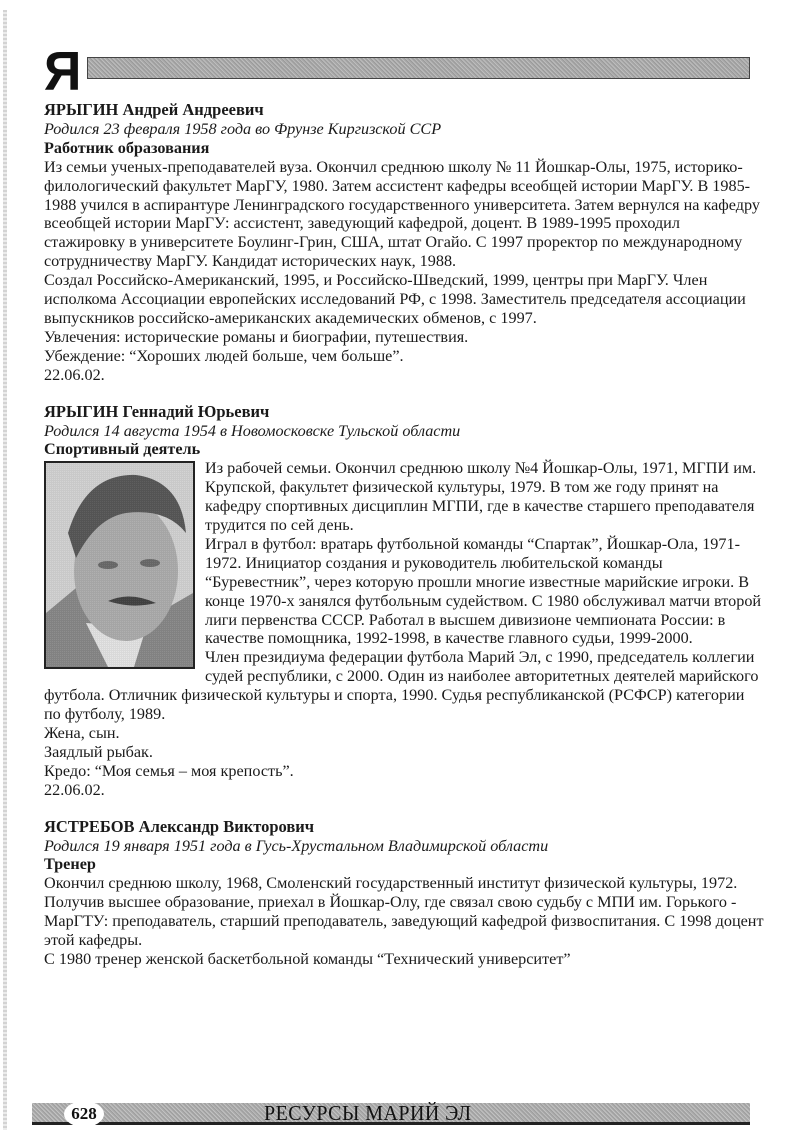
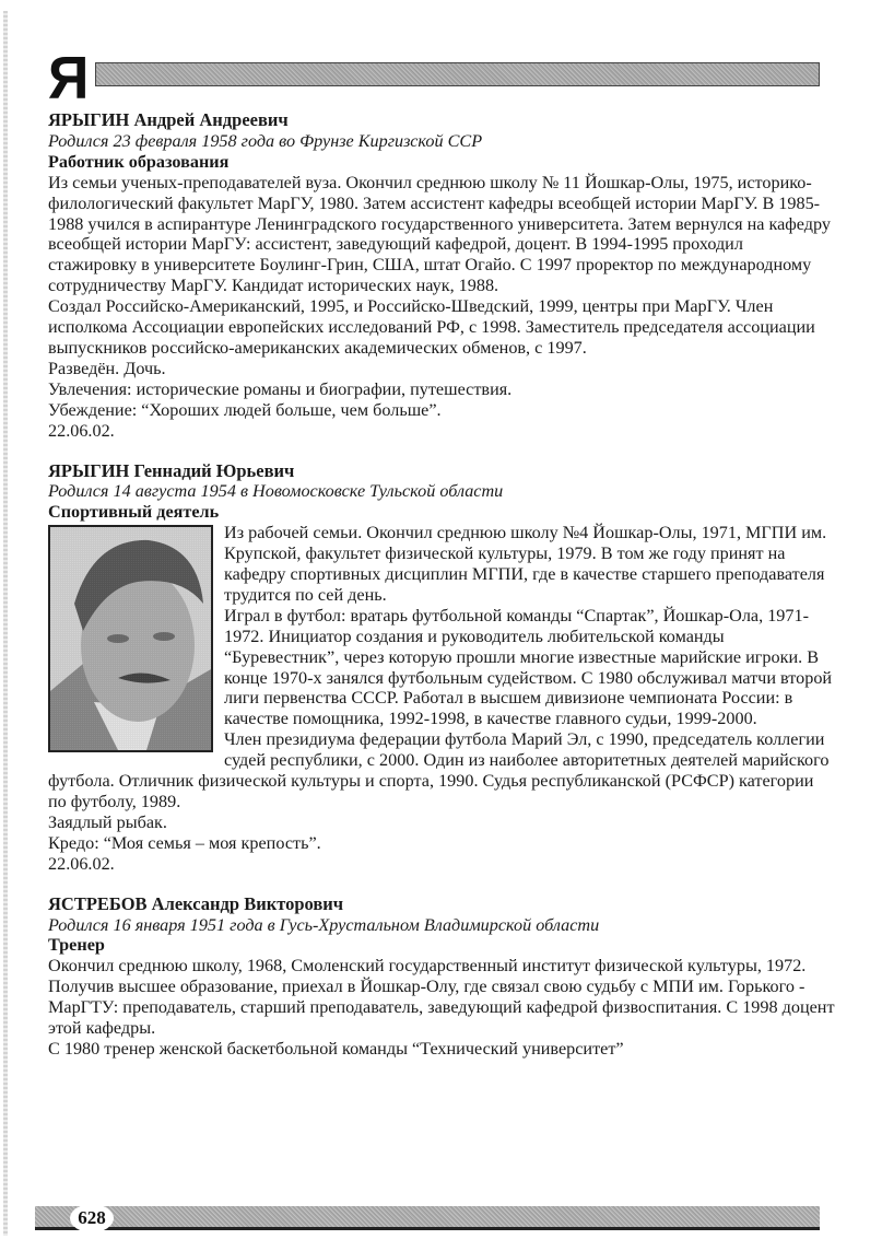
  Я
  ЯРЫГИН Андрей Андреевич
  Родился 23 февраля 1958 года во Фрунзе Киргизской ССР
  Работник образования
- Из семьи ученых-преподавателей вуза. Окончил среднюю школу № 11 Йошкар-Олы, 1975, историко-филологический факультет МарГУ, 1980. Затем ассистент кафедры всеобщей истории МарГУ. В 1985-1988 учился в аспирантуре Ленинградского государственного университета. Затем вернулся на кафедру всеобщей истории МарГУ: ассистент, заведующий кафедрой, доцент. В 1989-1995 проходил стажировку в университете Боулинг-Грин, США, штат Огайо. С 1997 проректор по международному сотрудничеству МарГУ. Кандидат исторических наук, 1988.
+ Из семьи ученых-преподавателей вуза. Окончил среднюю школу № 11 Йошкар-Олы, 1975, историко-филологический факультет МарГУ, 1980. Затем ассистент кафедры всеобщей истории МарГУ. В 1985-1988 учился в аспирантуре Ленинградского государственного университета. Затем вернулся на кафедру всеобщей истории МарГУ: ассистент, заведующий кафедрой, доцент. В 1994-1995 проходил стажировку в университете Боулинг-Грин, США, штат Огайо. С 1997 проректор по международному сотрудничеству МарГУ. Кандидат исторических наук, 1988.
  Создал Российско-Американский, 1995, и Российско-Шведский, 1999, центры при МарГУ. Член исполкома Ассоциации европейских исследований РФ, с 1998. Заместитель председателя ассоциации выпускников российско-американских академических обменов, с 1997.
+ Разведён. Дочь.
  Увлечения: исторические романы и биографии, путешествия.
  Убеждение: “Хороших людей больше, чем больше”.
  22.06.02.
  ЯРЫГИН Геннадий Юрьевич
  Родился 14 августа 1954 в Новомосковске Тульской области
  Спортивный деятель
  Из рабочей семьи. Окончил среднюю школу №4 Йошкар-Олы, 1971, МГПИ им. Крупской, факультет физической культуры, 1979. В том же году принят на кафедру спортивных дисциплин МГПИ, где в качестве старшего преподавателя трудится по сей день.
  Играл в футбол: вратарь футбольной команды “Спартак”, Йошкар-Ола, 1971-1972. Инициатор создания и руководитель любительской команды “Буревестник”, через которую прошли многие известные марийские игроки. В конце 1970-х занялся футбольным судейством. С 1980 обслуживал матчи второй лиги первенства СССР. Работал в высшем дивизионе чемпионата России: в качестве помощника, 1992-1998, в качестве главного судьи, 1999-2000.
  Член президиума федерации футбола Марий Эл, с 1990, председатель коллегии судей республики, с 2000. Один из наиболее авторитетных деятелей марийского футбола. Отличник физической культуры и спорта, 1990. Судья республиканской (РСФСР) категории по футболу, 1989.
- Жена, сын.
  Заядлый рыбак.
  Кредо: “Моя семья – моя крепость”.
  22.06.02.
  ЯСТРЕБОВ Александр Викторович
- Родился 19 января 1951 года в Гусь-Хрустальном Владимирской области
+ Родился 16 января 1951 года в Гусь-Хрустальном Владимирской области
  Тренер
  Окончил среднюю школу, 1968, Смоленский государственный институт физической культуры, 1972. Получив высшее образование, приехал в Йошкар-Олу, где связал свою судьбу с МПИ им. Горького - МарГТУ: преподаватель, старший преподаватель, заведующий кафедрой физвоспитания. С 1998 доцент этой кафедры.
  С 1980 тренер женской баскетбольной команды “Технический университет”
  628
- РЕСУРСЫ МАРИЙ ЭЛ
